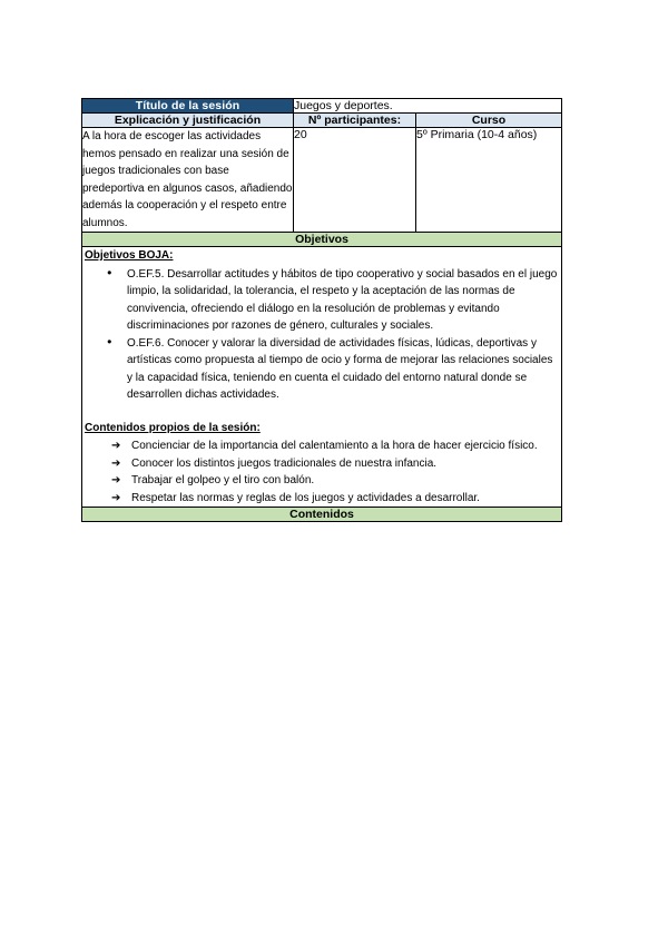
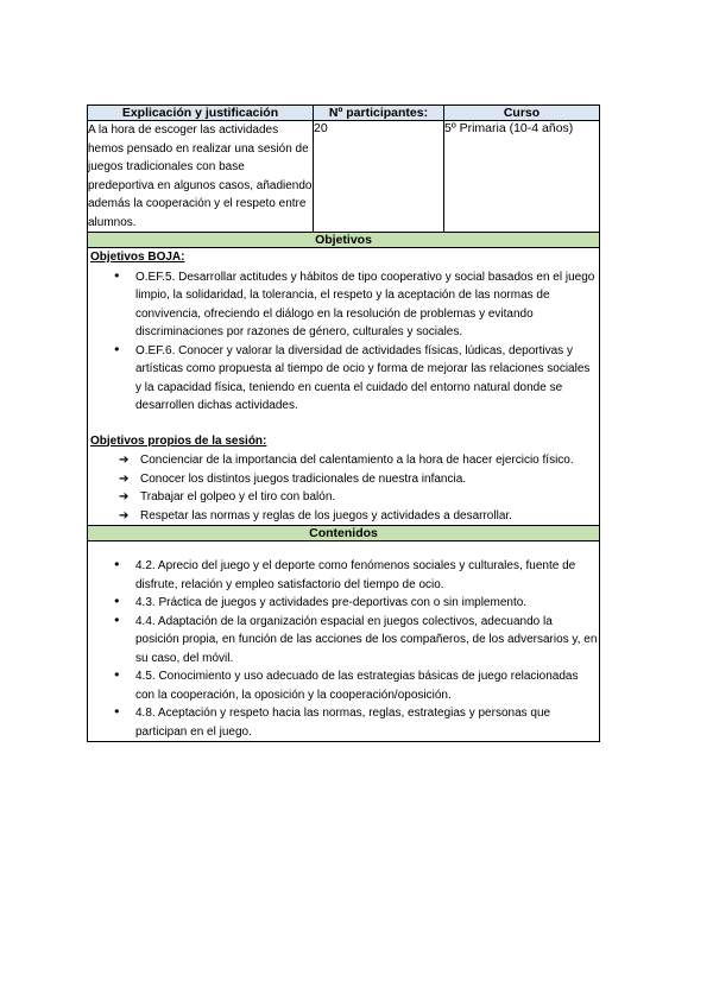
- Título de la sesión	Juegos y deportes.
  Explicación y justificación	Nº participantes:	Curso
  A la hora de escoger las actividades hemos pensado en realizar una sesión de juegos tradicionales con base predeportiva en algunos casos, añadiendo además la cooperación y el respeto entre alumnos.	20	5º Primaria (10-4 años)
  Objetivos
- Objetivos BOJA: O.EF.5. Desarrollar actitudes y hábitos de tipo cooperativo y social basados en el juego limpio, la solidaridad, la tolerancia, el respeto y la aceptación de las normas de convivencia, ofreciendo el diálogo en la resolución de problemas y evitando discriminaciones por razones de género, culturales y sociales. O.EF.6. Conocer y valorar la diversidad de actividades físicas, lúdicas, deportivas y artísticas como propuesta al tiempo de ocio y forma de mejorar las relaciones sociales y la capacidad física, teniendo en cuenta el cuidado del entorno natural donde se desarrollen dichas actividades. Contenidos propios de la sesión: Concienciar de la importancia del calentamiento a la hora de hacer ejercicio físico. Conocer los distintos juegos tradicionales de nuestra infancia. Trabajar el golpeo y el tiro con balón. Respetar las normas y reglas de los juegos y actividades a desarrollar.
+ Objetivos BOJA: O.EF.5. Desarrollar actitudes y hábitos de tipo cooperativo y social basados en el juego limpio, la solidaridad, la tolerancia, el respeto y la aceptación de las normas de convivencia, ofreciendo el diálogo en la resolución de problemas y evitando discriminaciones por razones de género, culturales y sociales. O.EF.6. Conocer y valorar la diversidad de actividades físicas, lúdicas, deportivas y artísticas como propuesta al tiempo de ocio y forma de mejorar las relaciones sociales y la capacidad física, teniendo en cuenta el cuidado del entorno natural donde se desarrollen dichas actividades. Objetivos propios de la sesión: Concienciar de la importancia del calentamiento a la hora de hacer ejercicio físico. Conocer los distintos juegos tradicionales de nuestra infancia. Trabajar el golpeo y el tiro con balón. Respetar las normas y reglas de los juegos y actividades a desarrollar.
  Contenidos
+ 4.2. Aprecio del juego y el deporte como fenómenos sociales y culturales, fuente de disfrute, relación y empleo satisfactorio del tiempo de ocio. 4.3. Práctica de juegos y actividades pre-deportivas con o sin implemento. 4.4. Adaptación de la organización espacial en juegos colectivos, adecuando la posición propia, en función de las acciones de los compañeros, de los adversarios y, en su caso, del móvil. 4.5. Conocimiento y uso adecuado de las estrategias básicas de juego relacionadas con la cooperación, la oposición y la cooperación/oposición. 4.8. Aceptación y respeto hacia las normas, reglas, estrategias y personas que participan en el juego.
